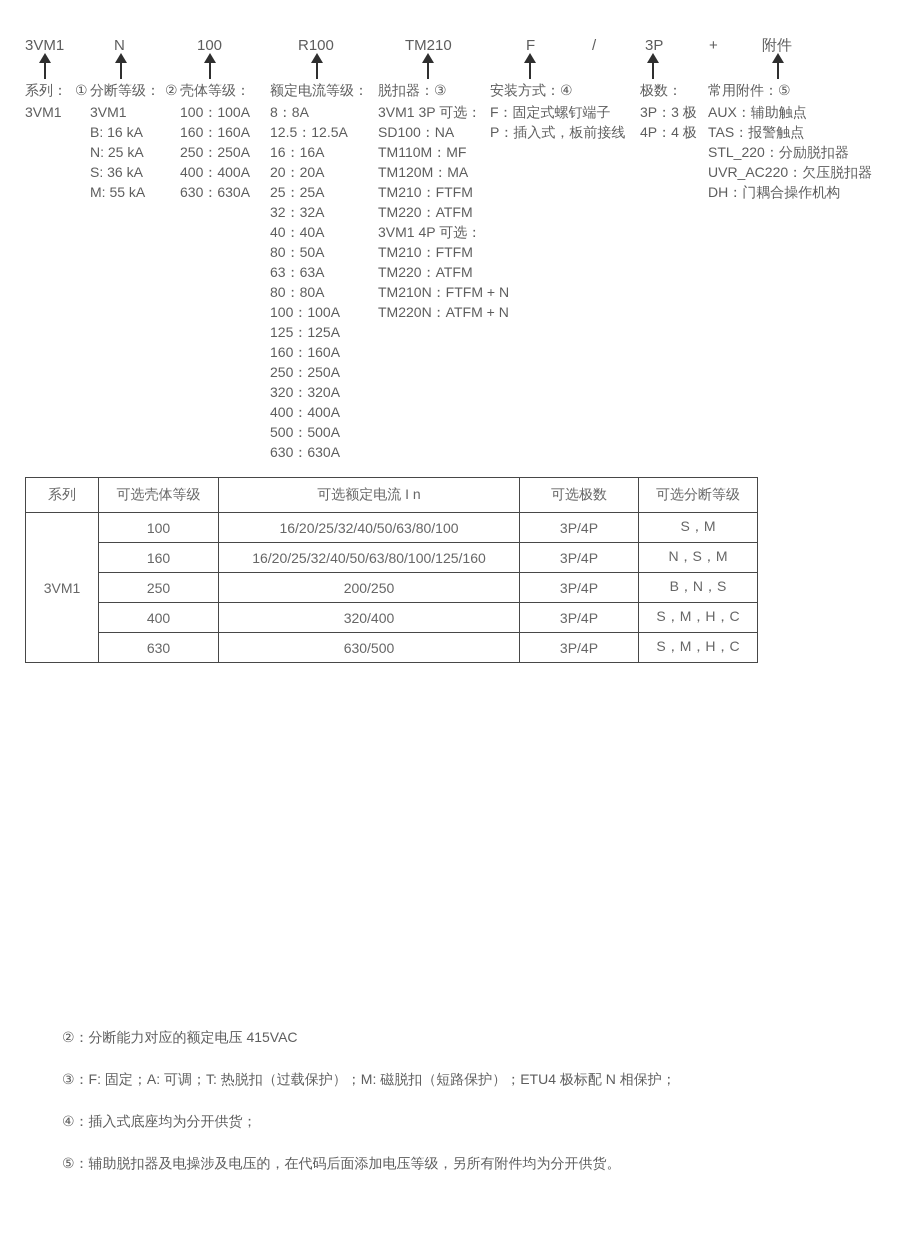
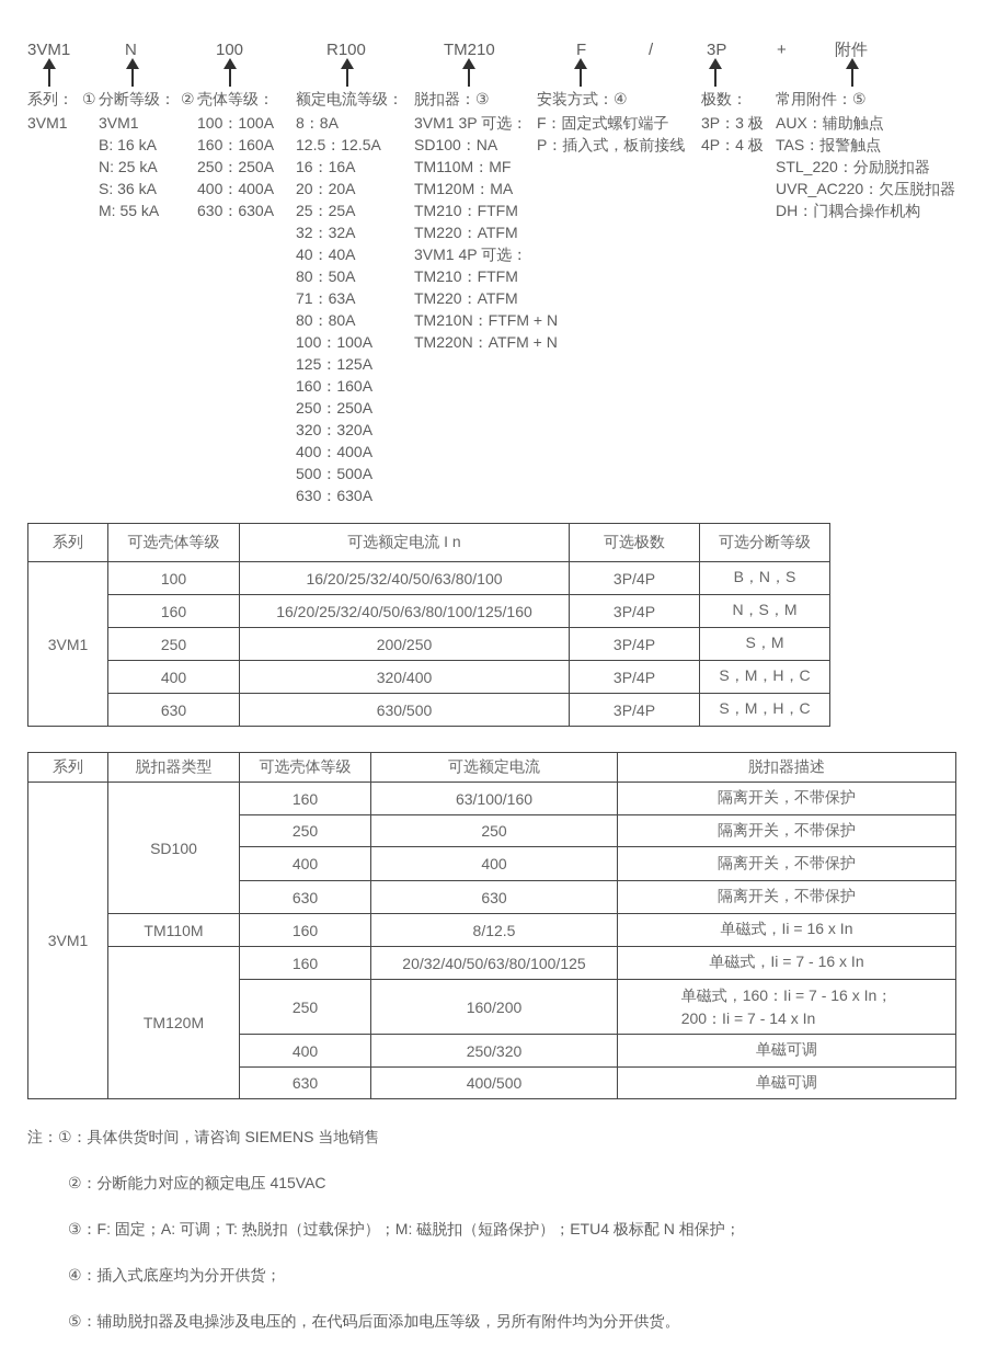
  3VM1
  N
  100
  R100
  TM210
  F
  /
  3P
  +
  附件
  系列：
  ①
  分断等级：
  ②
  壳体等级：
  额定电流等级：
  脱扣器：③
  安装方式：④
  极数：
  常用附件：⑤
  3VM1
  3VM1
  B: 16 kA
  N: 25 kA
  S: 36 kA
  M: 55 kA
  100：100A
  160：160A
  250：250A
  400：400A
  630：630A
  8：8A
  12.5：12.5A
  16：16A
  20：20A
  25：25A
  32：32A
  40：40A
  80：50A
- 63：63A
+ 71：63A
  80：80A
  100：100A
  125：125A
  160：160A
  250：250A
  320：320A
  400：400A
  500：500A
  630：630A
  3VM1 3P 可选：
  SD100：NA
  TM110M：MF
  TM120M：MA
  TM210：FTFM
  TM220：ATFM
  3VM1 4P 可选：
  TM210：FTFM
  TM220：ATFM
  TM210N：FTFM + N
  TM220N：ATFM + N
  F：固定式螺钉端子
  P：插入式，板前接线
  3P：3 极
  4P：4 极
  AUX：辅助触点
  TAS：报警触点
  STL_220：分励脱扣器
  UVR_AC220：欠压脱扣器
  DH：门耦合操作机构
  系列	可选壳体等级	可选额定电流 I n	可选极数	可选分断等级
- 3VM1	100	16/20/25/32/40/50/63/80/100	3P/4P	S，M
+ 3VM1	100	16/20/25/32/40/50/63/80/100	3P/4P	B，N，S
  160	16/20/25/32/40/50/63/80/100/125/160	3P/4P	N，S，M
- 250	200/250	3P/4P	B，N，S
+ 250	200/250	3P/4P	S，M
  400	320/400	3P/4P	S，M，H，C
  630	630/500	3P/4P	S，M，H，C
+ 系列	脱扣器类型	可选壳体等级	可选额定电流	脱扣器描述
+ 3VM1	SD100	160	63/100/160	隔离开关，不带保护
+ 250	250	隔离开关，不带保护
+ 400	400	隔离开关，不带保护
+ 630	630	隔离开关，不带保护
+ TM110M	160	8/12.5	单磁式，Ii = 16 x In
+ TM120M	160	20/32/40/50/63/80/100/125	单磁式，Ii = 7 - 16 x In
+ 250	160/200	单磁式，160：Ii = 7 - 16 x In； 200：Ii = 7 - 14 x In
+ 400	250/320	单磁可调
+ 630	400/500	单磁可调
+ 注：①：具体供货时间，请咨询 SIEMENS 当地销售
  ②：分断能力对应的额定电压 415VAC
  ③：F: 固定；A: 可调；T: 热脱扣（过载保护）；M: 磁脱扣（短路保护）；ETU4 极标配 N 相保护；
  ④：插入式底座均为分开供货；
  ⑤：辅助脱扣器及电操涉及电压的，在代码后面添加电压等级，另所有附件均为分开供货。
